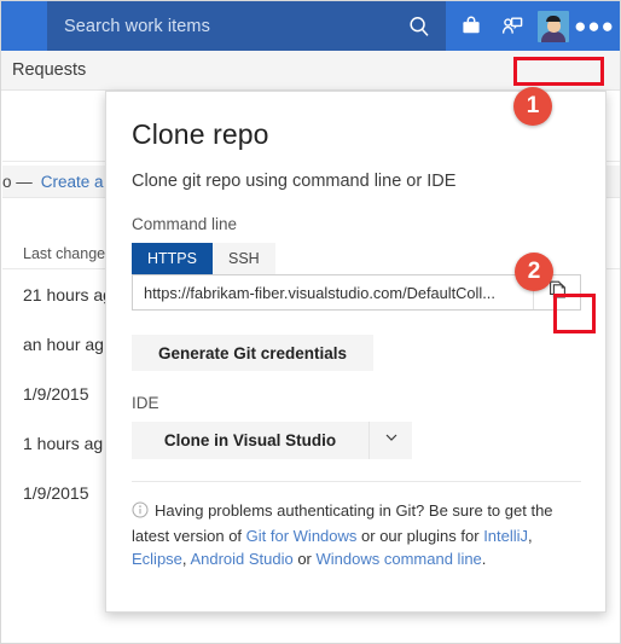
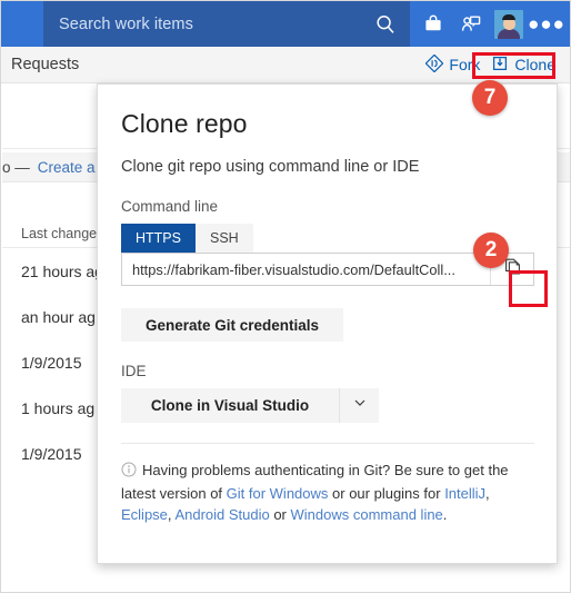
  o —
  Create a
  Last change
  21 hours a
  an hour ag
  1/9/2015
  1 hours ag
  1/9/2015
  Search work items
  ●●●
  Requests
+ Fork
+ Clone
  Clone repo
  Clone git repo using command line or IDE
  Command line
  HTTPS
  SSH
  https://fabrikam-fiber.visualstudio.com/DefaultColl...
  Generate Git credentials
  IDE
  Clone in Visual Studio
  Having problems authenticating in Git? Be sure to get the latest version of Git for Windows or our plugins for IntelliJ, Eclipse, Android Studio or Windows command line.
- 1
+ 7
  2
